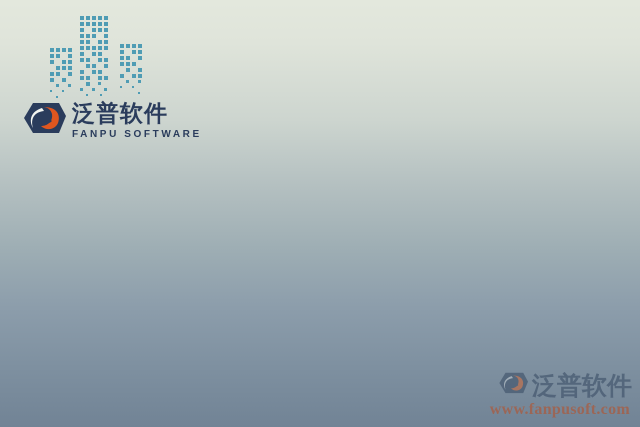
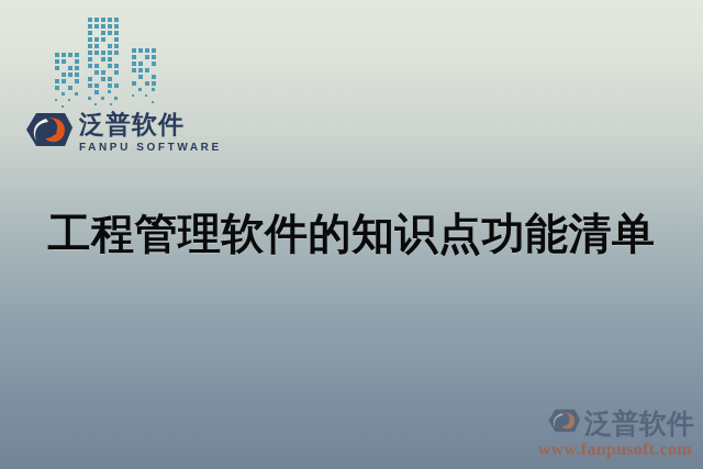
  泛普软件
  FANPU SOFTWARE
+ 工程管理软件的知识点功能清单
  泛普软件
  www.fanpusoft.com
